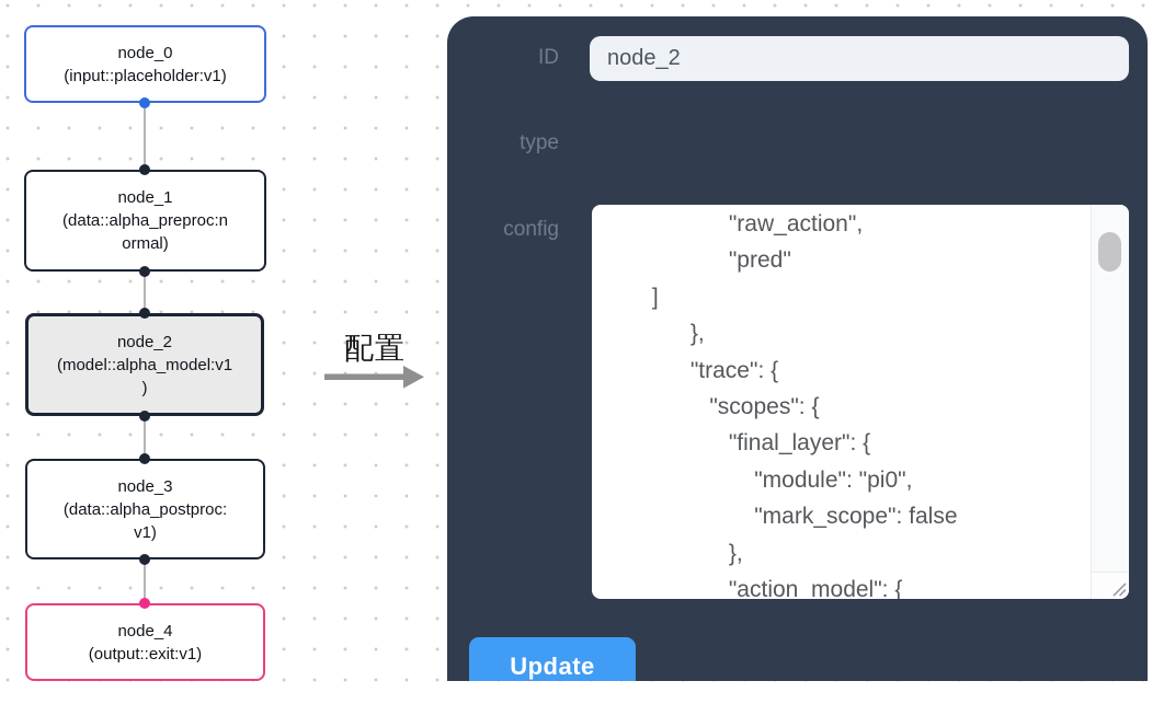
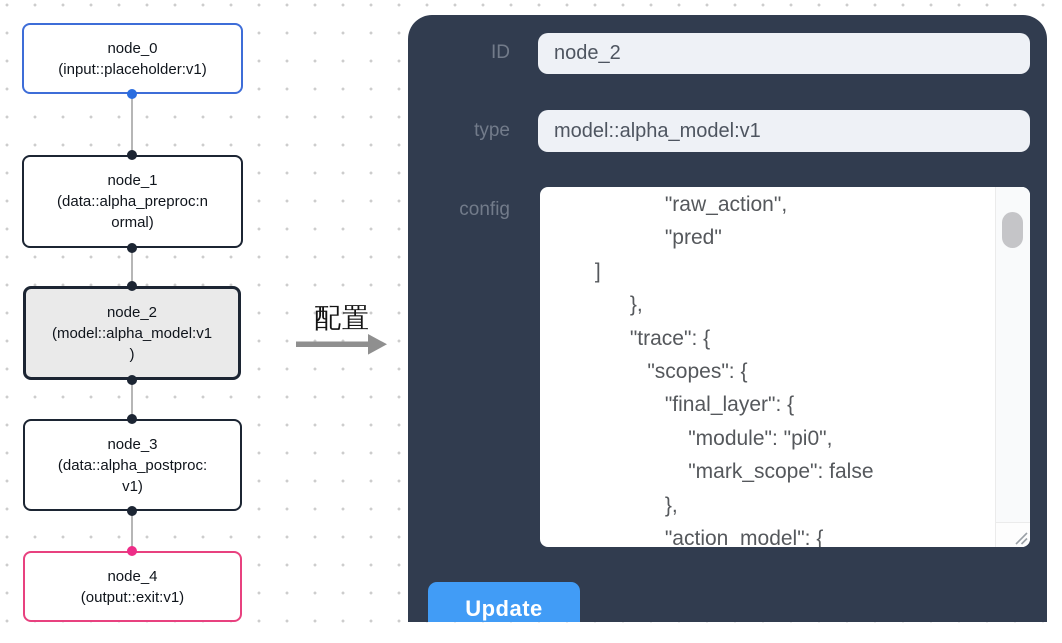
  node_0
  (input::placeholder:v1)
  node_1
  (data::alpha_preproc:n
  ormal)
  node_2
  (model::alpha_model:v1
  )
  node_3
  (data::alpha_postproc:
  v1)
  node_4
  (output::exit:v1)
  配置
  ID
  node_2
  type
+ model::alpha_model:v1
  config
  "raw_action",
  "pred"
  ]
  },
  "trace": {
  "scopes": {
  "final_layer": {
  "module": "pi0",
  "mark_scope": false
  },
  "action_model": {
  Update
